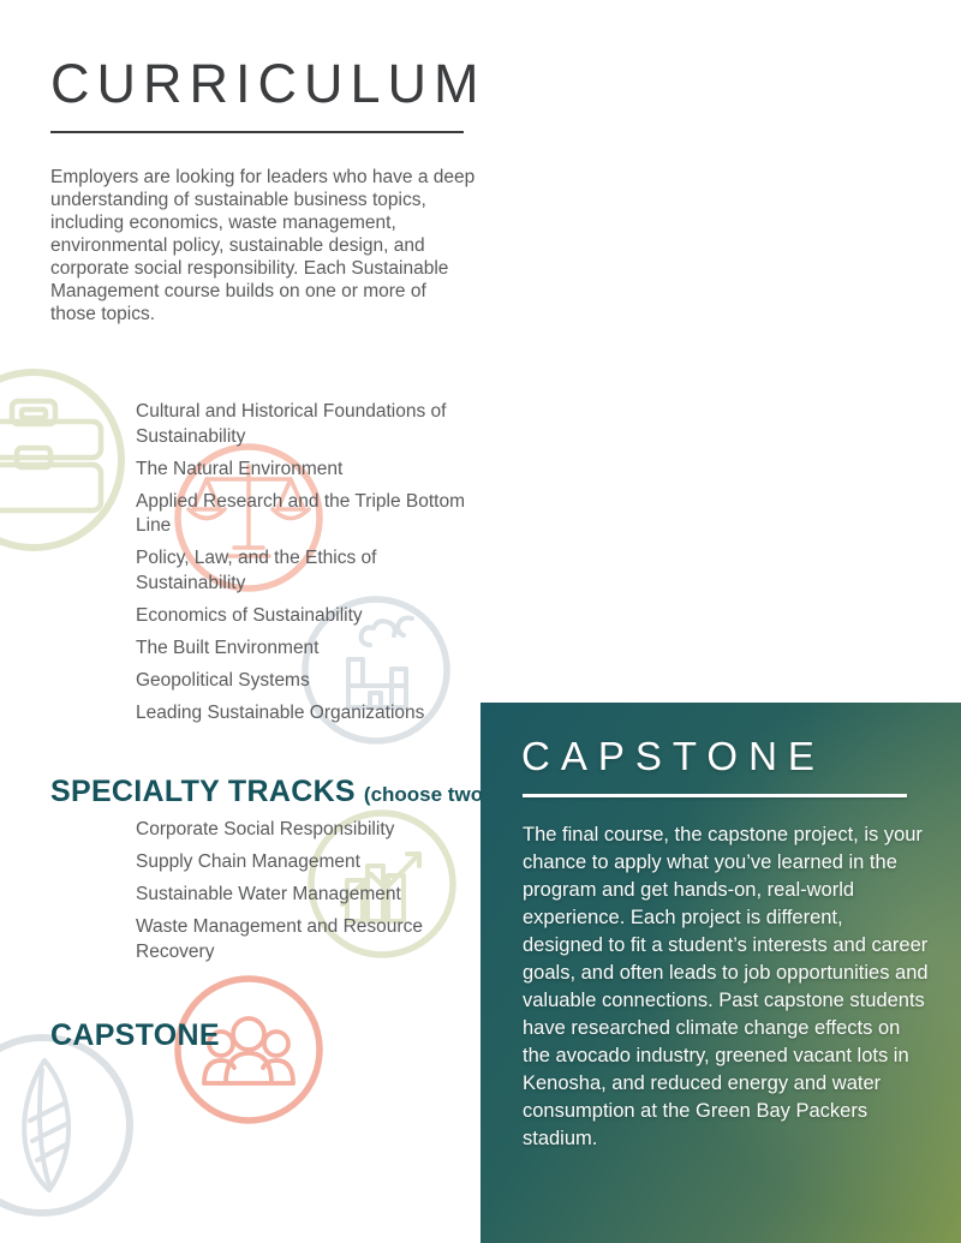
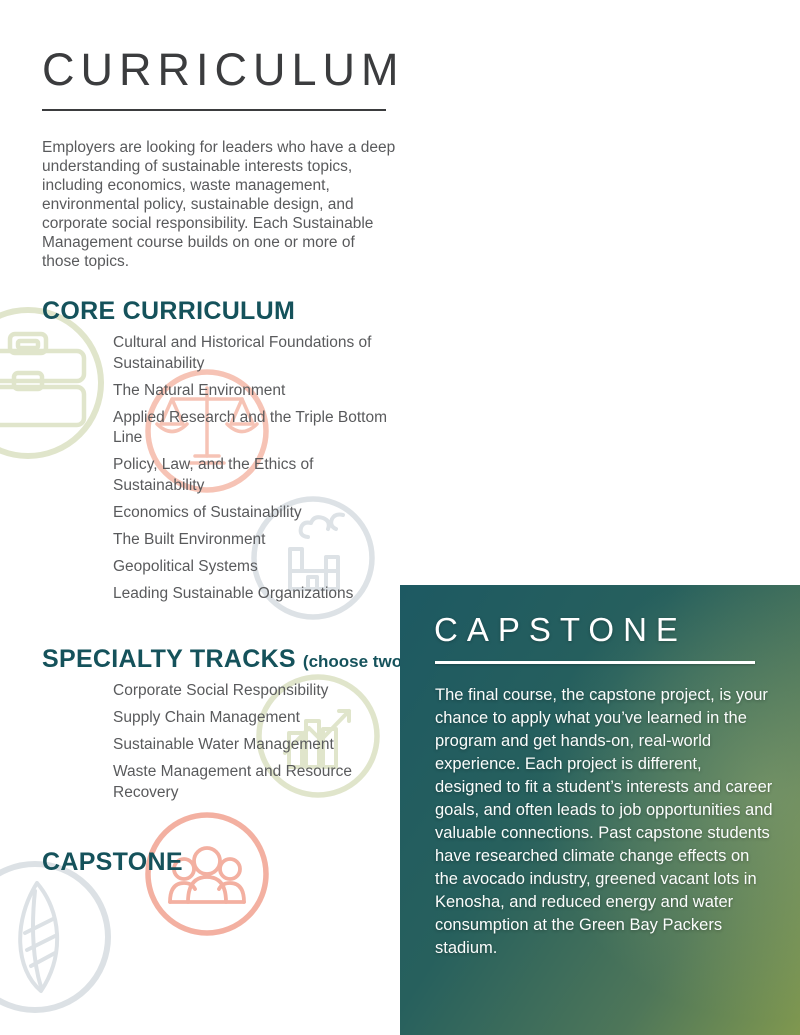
  CURRICULUM
- Employers are looking for leaders who have a deep understanding of sustainable business topics, including economics, waste management, environmental policy, sustainable design, and corporate social responsibility. Each Sustainable Management course builds on one or more of those topics.
+ Employers are looking for leaders who have a deep understanding of sustainable interests topics, including economics, waste management, environmental policy, sustainable design, and corporate social responsibility. Each Sustainable Management course builds on one or more of those topics.
+ CORE CURRICULUM
  Cultural and Historical Foundations of Sustainability
  The Natural Environment
  Applied Research and the Triple Bottom Line
  Policy, Law, and the Ethics of Sustainability
  Economics of Sustainability
  The Built Environment
  Geopolitical Systems
  Leading Sustainable Organizations
  SPECIALTY TRACKS (choose two
  Corporate Social Responsibility
  Supply Chain Management
  Sustainable Water Management
  Waste Management and Resource Recovery
  CAPSTONE
  CAPSTONE
  The final course, the capstone project, is your chance to apply what you’ve learned in the program and get hands-on, real-world experience. Each project is different, designed to fit a student’s interests and career goals, and often leads to job opportunities and valuable connections. Past capstone students have researched climate change effects on the avocado industry, greened vacant lots in Kenosha, and reduced energy and water consumption at the Green Bay Packers stadium.
